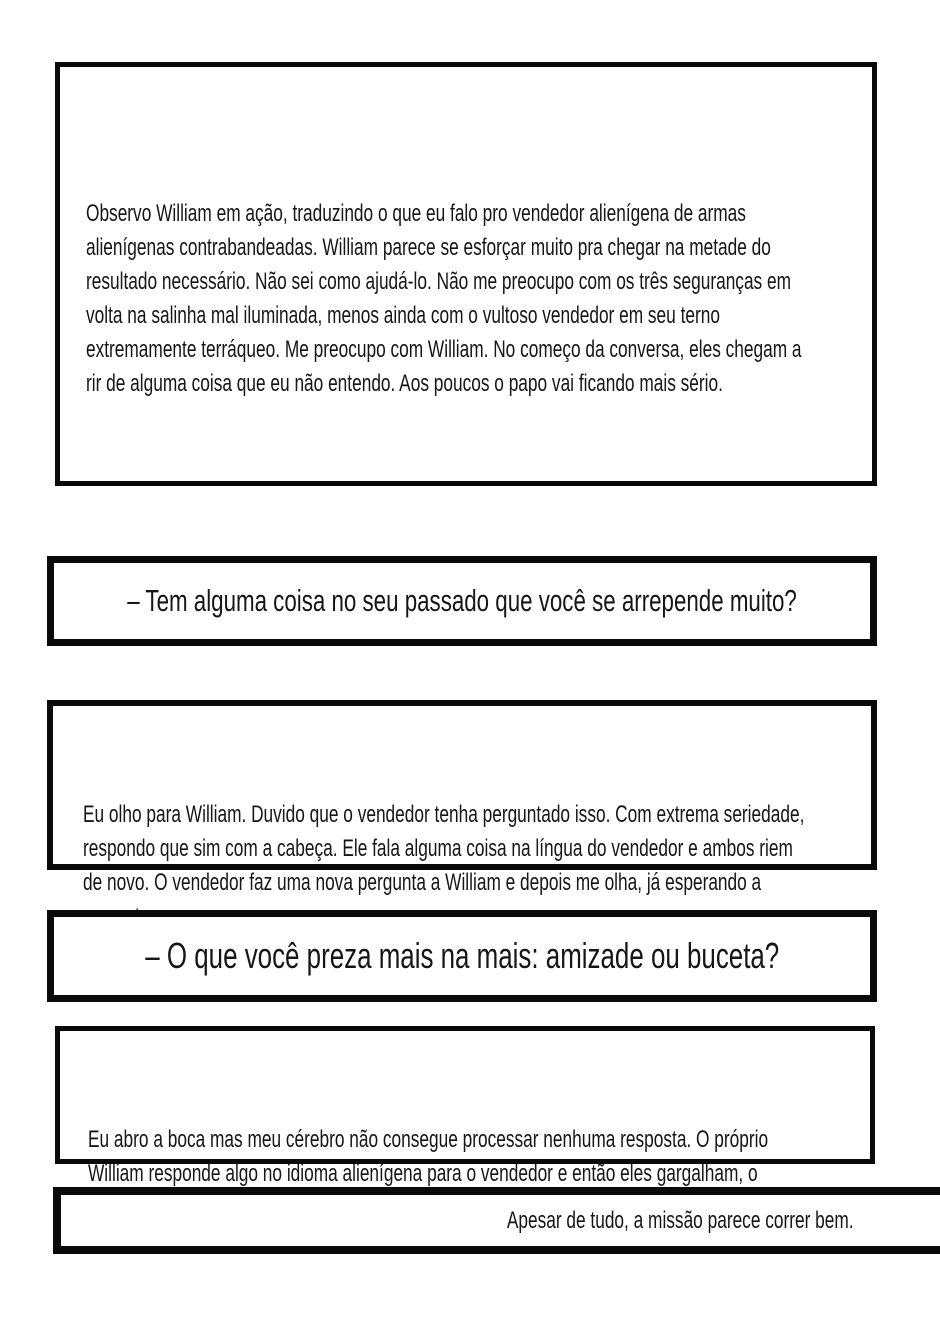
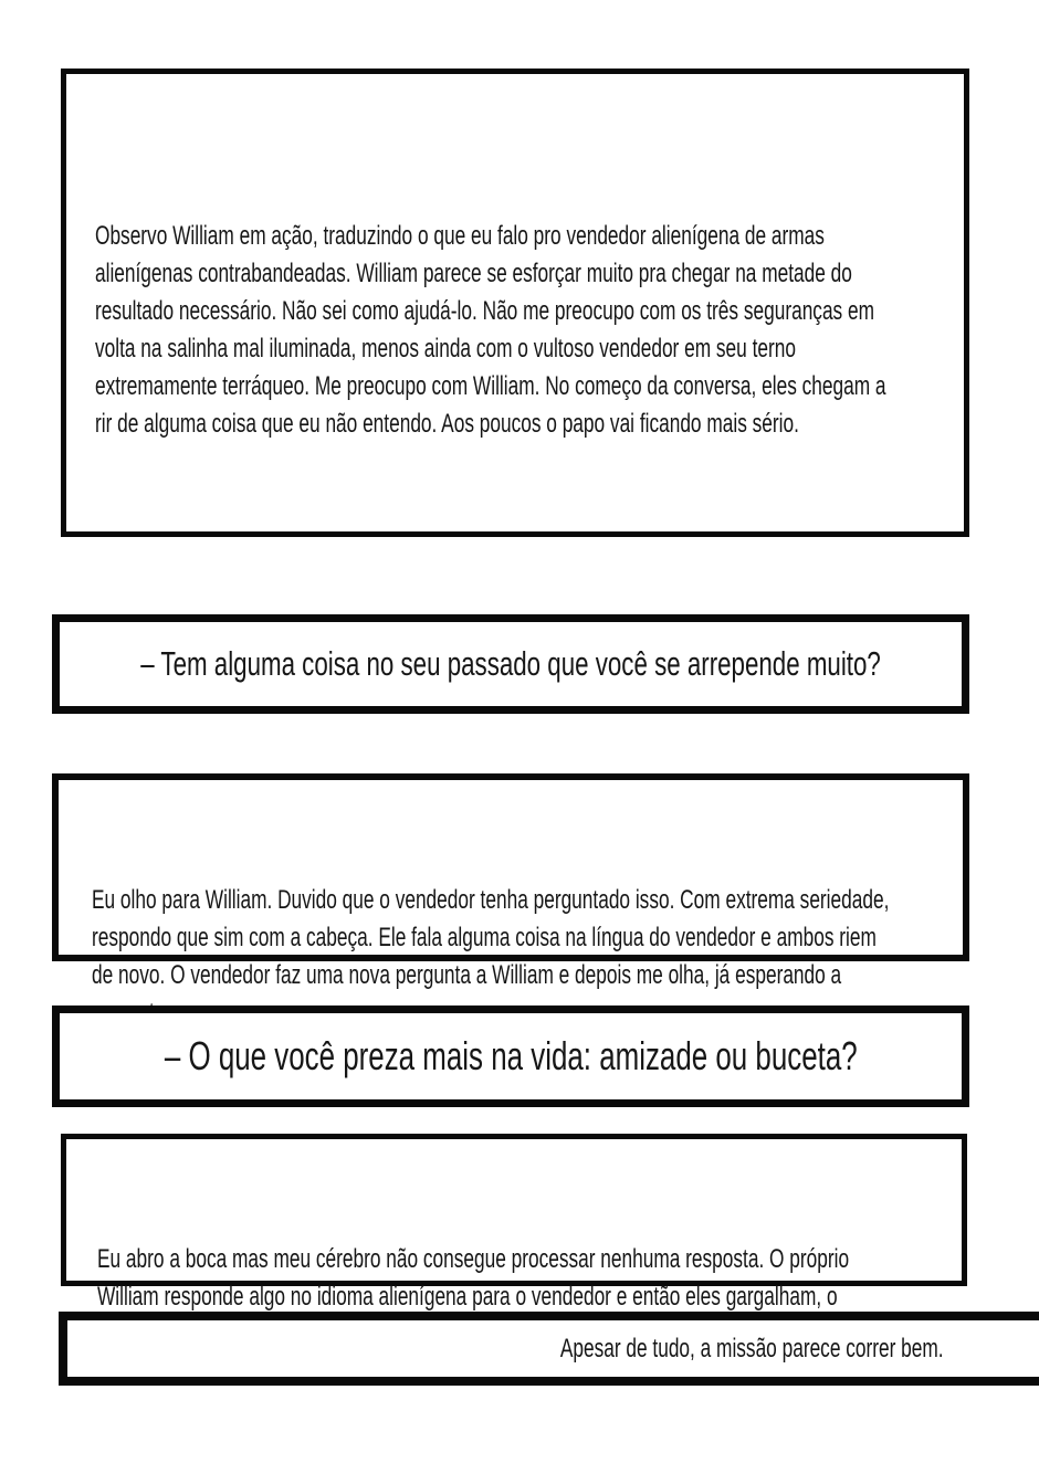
  Observo William em ação, traduzindo o que eu falo pro vendedor alienígena de armas
  alienígenas contrabandeadas. William parece se esforçar muito pra chegar na metade do
  resultado necessário. Não sei como ajudá-lo. Não me preocupo com os três seguranças em
  volta na salinha mal iluminada, menos ainda com o vultoso vendedor em seu terno
  extremamente terráqueo. Me preocupo com William. No começo da conversa, eles chegam a
  rir de alguma coisa que eu não entendo. Aos poucos o papo vai ficando mais sério.
  – Tem alguma coisa no seu passado que você se arrepende muito?
  Eu olho para William. Duvido que o vendedor tenha perguntado isso. Com extrema seriedade,
  respondo que sim com a cabeça. Ele fala alguma coisa na língua do vendedor e ambos riem
  de novo. O vendedor faz uma nova pergunta a William e depois me olha, já esperando a
- – O que você preza mais na mais: amizade ou buceta?
+ – O que você preza mais na vida: amizade ou buceta?
  Eu abro a boca mas meu cérebro não consegue processar nenhuma resposta. O próprio
  William responde algo no idioma alienígena para o vendedor e então eles gargalham, o
  Apesar de tudo, a missão parece correr bem.
